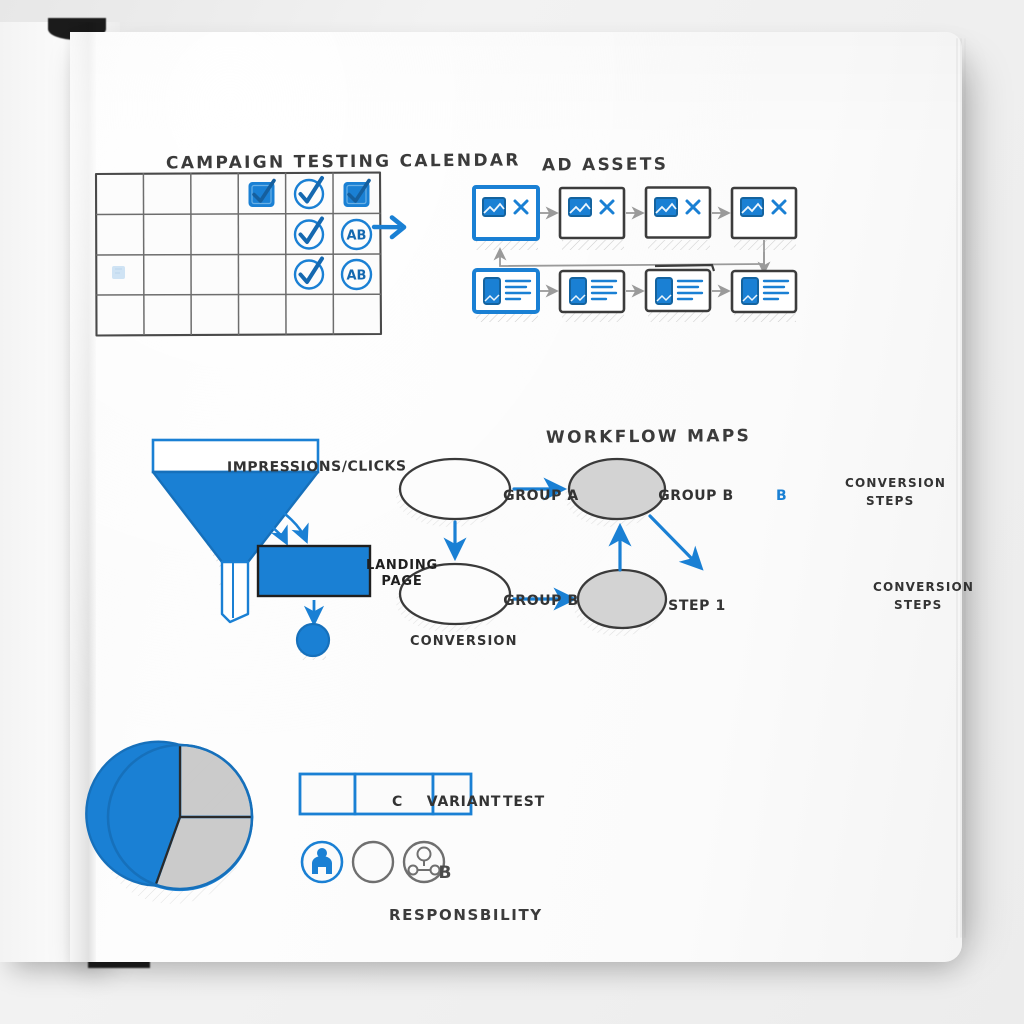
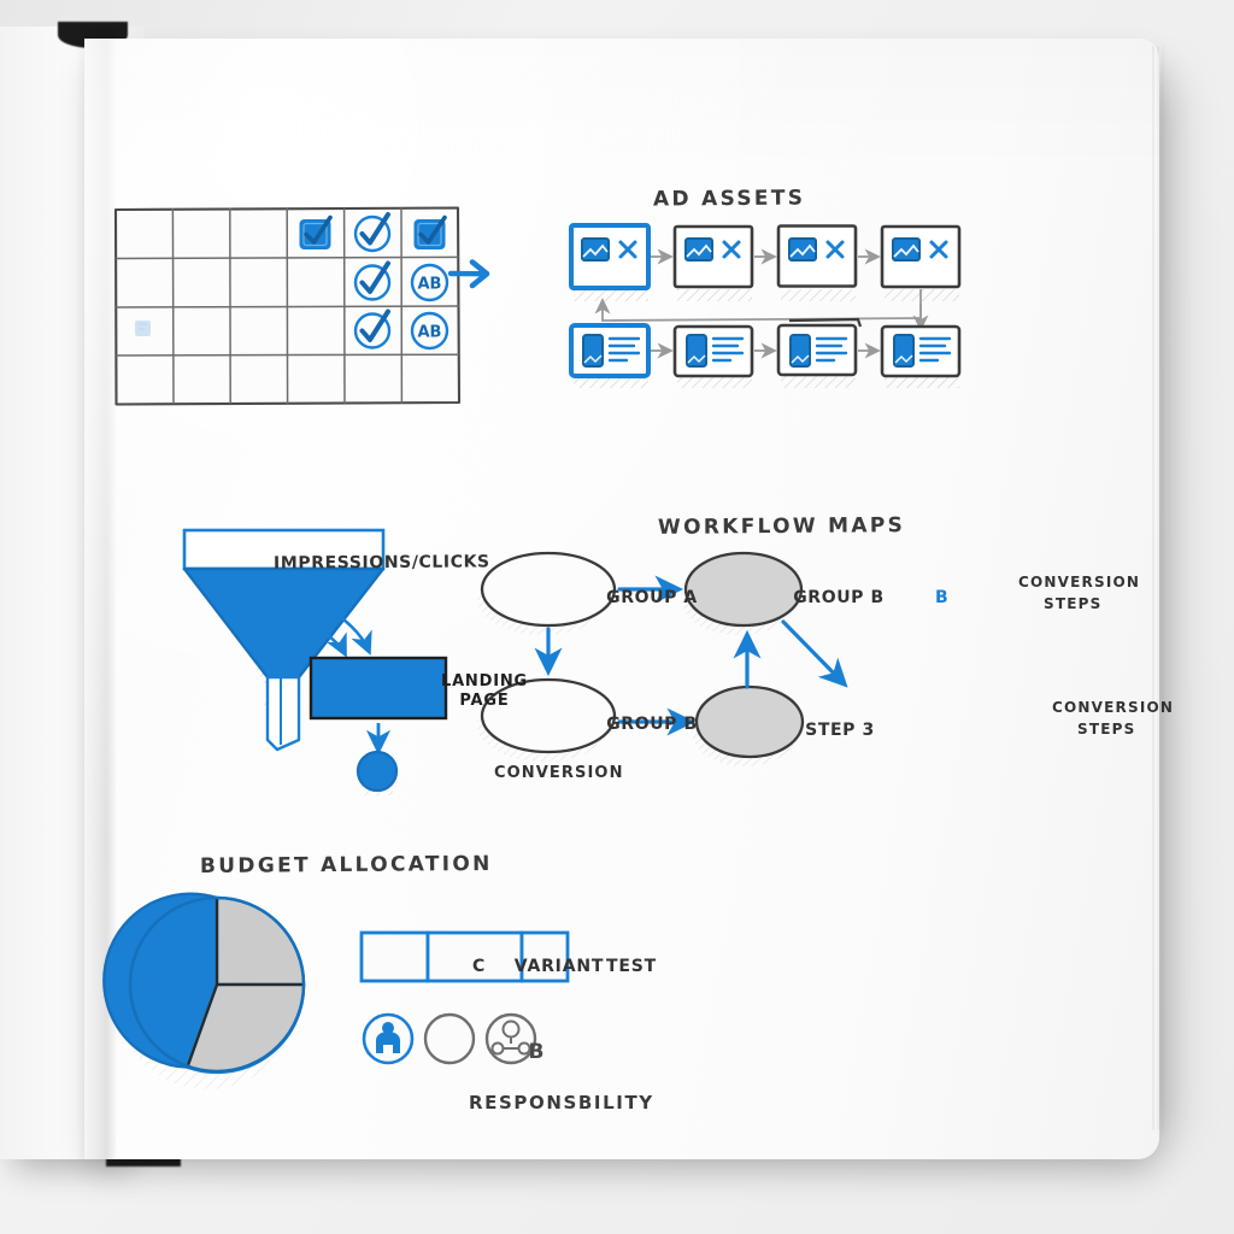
  AB
  AB
- CAMPAIGN TESTING CALENDAR
  AD ASSETS
  WORKFLOW MAPS
+ BUDGET ALLOCATION
  IMPRESSIONS/CLICKS
  LANDING
  PAGE
  CONVERSION
  GROUP A
  GROUP B
  GROUP B
- STEP 1
+ STEP 3
  CONVERSION
  STEPS
  CONVERSION
  STEPS
  C
  VARIANT
  TEST
  B
  RESPONSBILITY
  B
